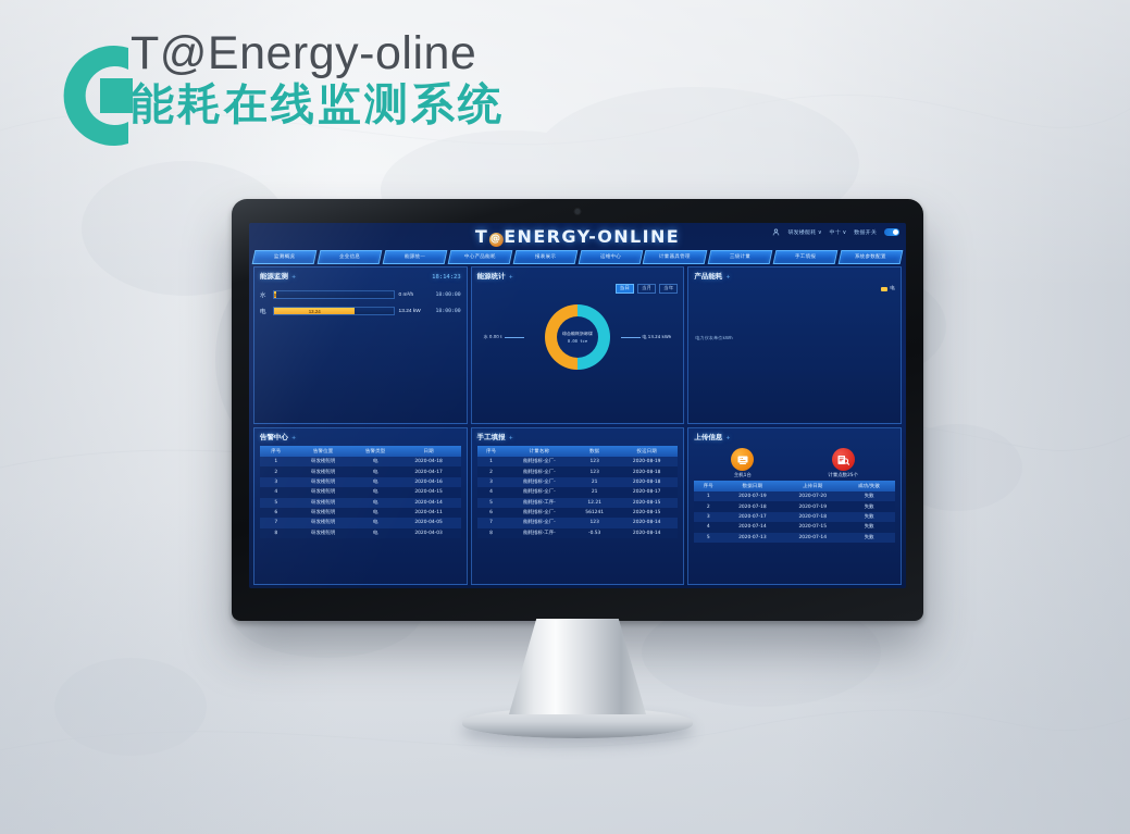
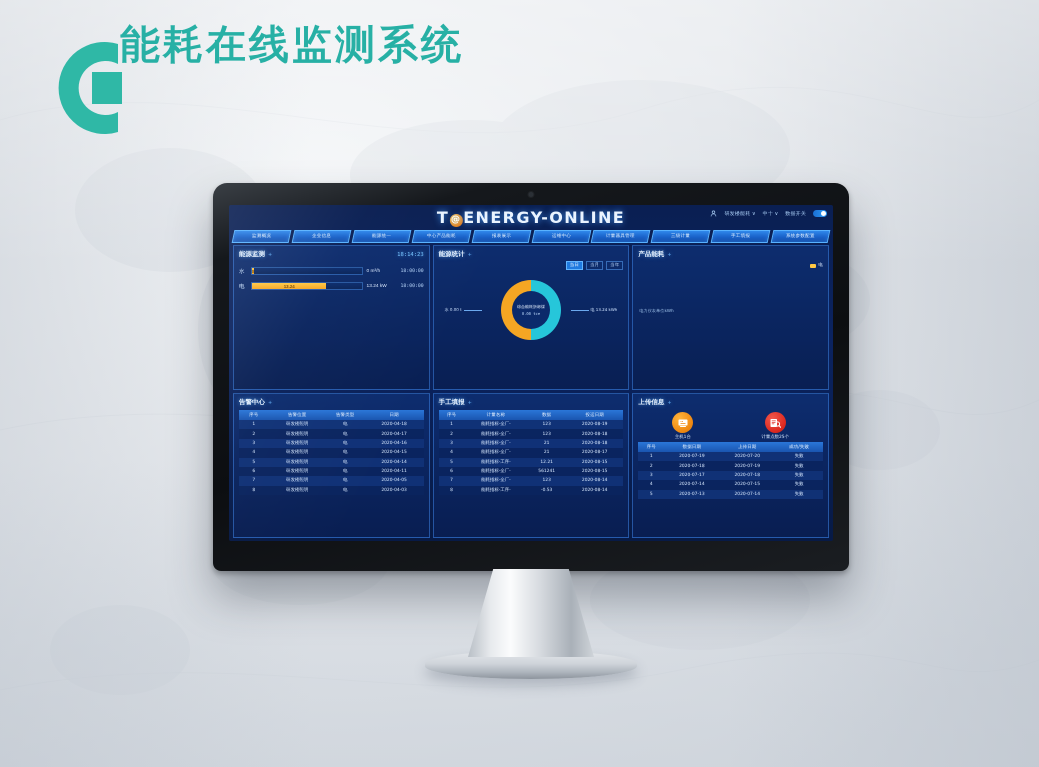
- T@Energy-oline
  能耗在线监测系统
